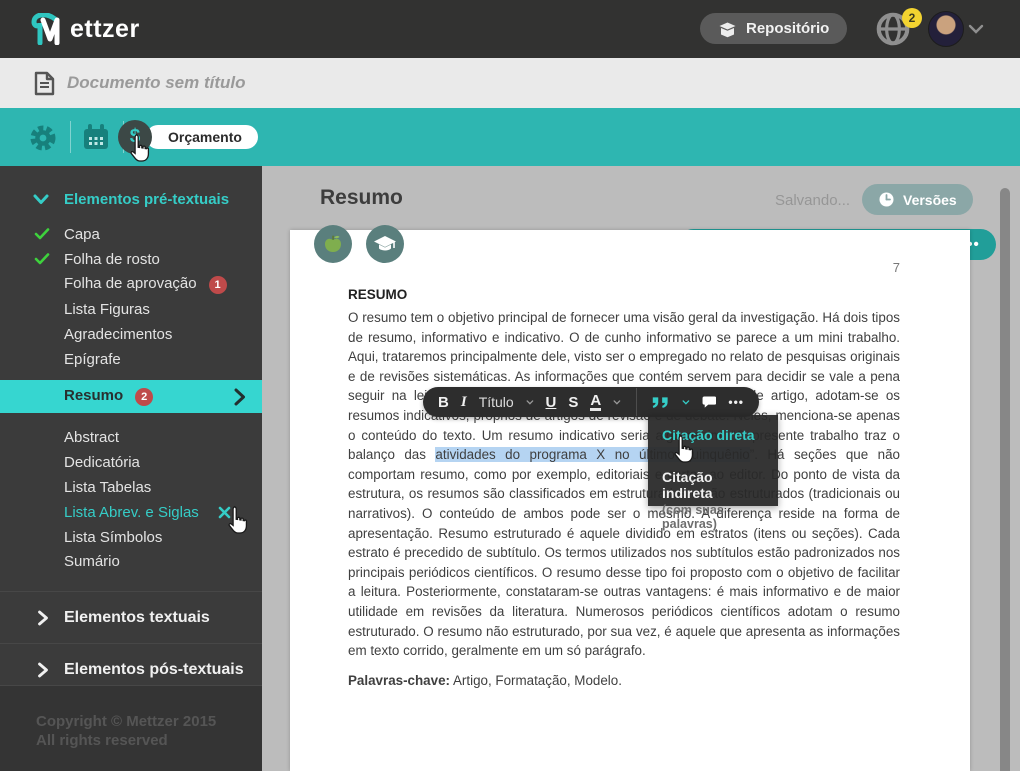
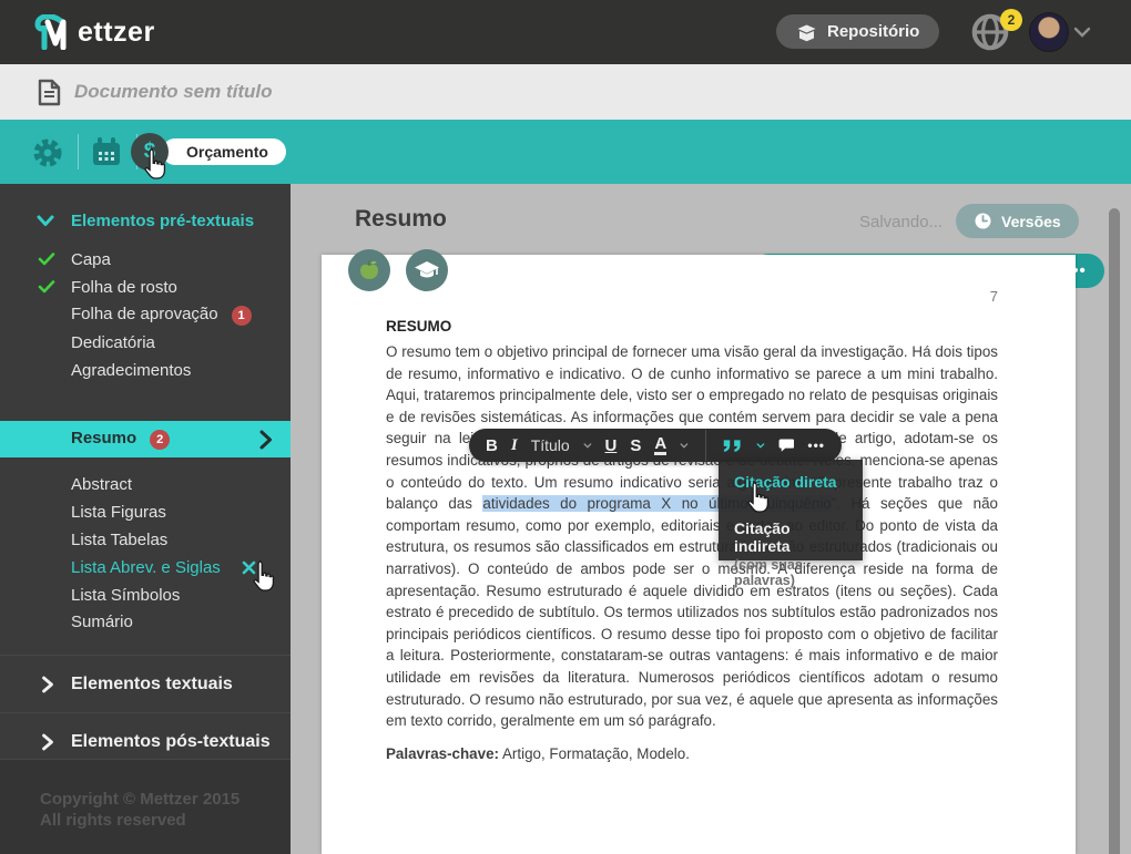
  ettzer
  Repositório
  2
  Documento sem título
  Orçamento
  Elementos pré-textuais
  Capa
  Folha de rosto
  Folha de aprovação 1
- Lista Figuras
+ Dedicatória
  Agradecimentos
- Epígrafe
  Resumo 2
  Abstract
- Dedicatória
+ Lista Figuras
  Lista Tabelas
  Lista Abrev. e Siglas
  Lista Símbolos
  Sumário
  Elementos textuais
  Elementos pós-textuais
  Copyright © Mettzer 2015
  All rights reserved
  Resumo
  Salvando...
  Versões
  7
  RESUMO
  O resumo tem o objetivo principal de fornecer uma visão geral da investigação. Há dois tipos de resumo, informativo e indicativo. O de cunho informativo se parece a um mini trabalho. Aqui, trataremos principalmente dele, visto ser o empregado no relato de pesquisas originais e de revisões sistemáticas. As informações que contém servem para decidir se vale a pena seguir na lee artigo, adotam-se os resumos indic menciona-se apenas o conteúdo do texto. Um resumo indicativo seriaente trabalho traz o balanço das atividades do programa X no ú á seções que não comportam resumo, como por exemplo, editoriaiso ponto de vista da estrutura, os resumos são classificados em estrutados (tradicionais ou narrativos). O conteúdo de ambos pode ser o mesmo. A diferença reside na forma de apresentação. Resumo estruturado é aquele dividido em estratos (itens ou seções). Cada estrato é precedido de subtítulo. Os termos utilizados nos subtítulos estão padronizados nos principais periódicos científicos. O resumo desse tipo foi proposto com o objetivo de facilitar a leitura. Posteriormente, constataram-se outras vantagens: é mais informativo e de maior utilidade em revisões da literatura. Numerosos periódicos científicos adotam o resumo estruturado. O resumo não estruturado, por sua vez, é aquele que apresenta as informações em texto corrido, geralmente em um só parágrafo.
  Palavras-chave: Artigo, Formatação, Modelo.
  B
  I
  Título
  U
  S
  A
  •••
  Citação direta
  Citação indireta
  (com suas palavras)
